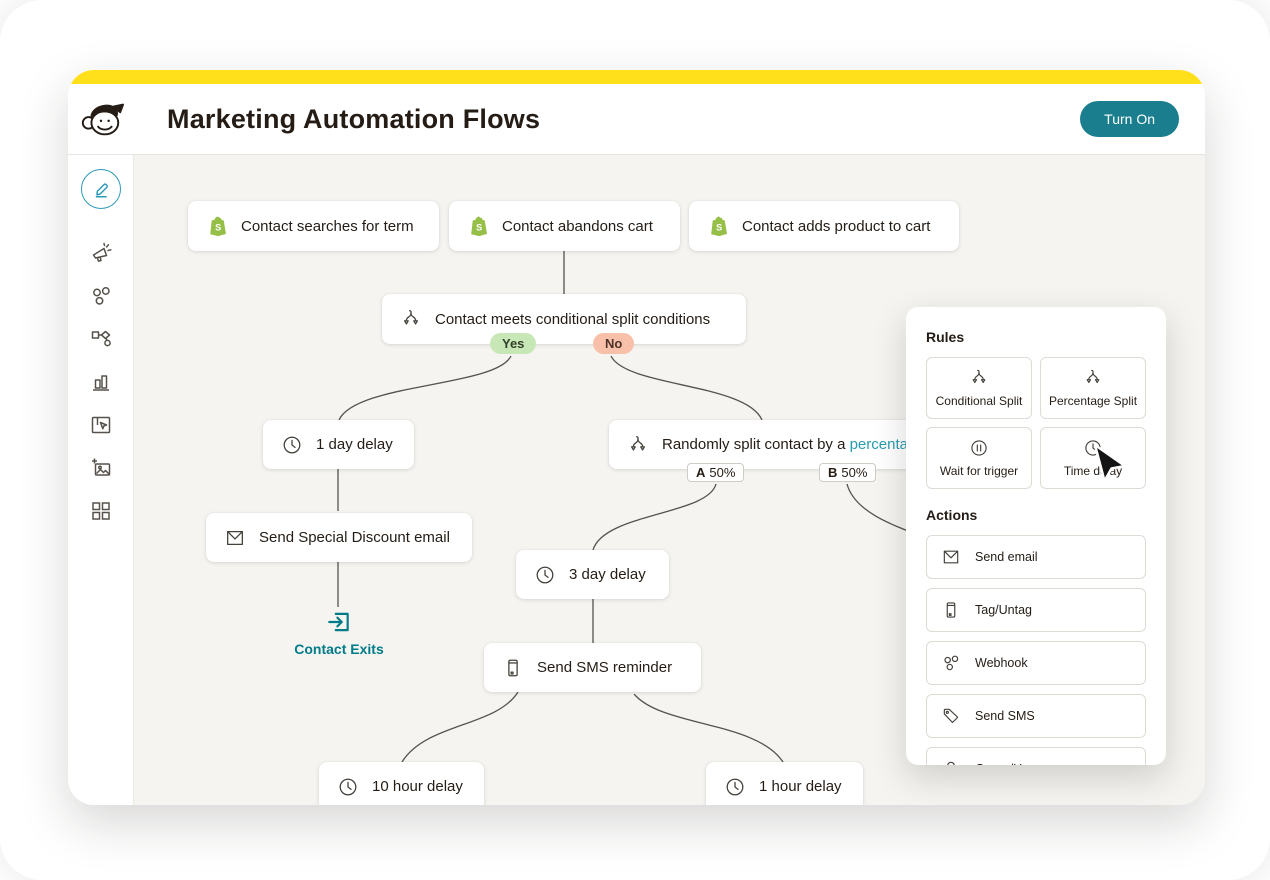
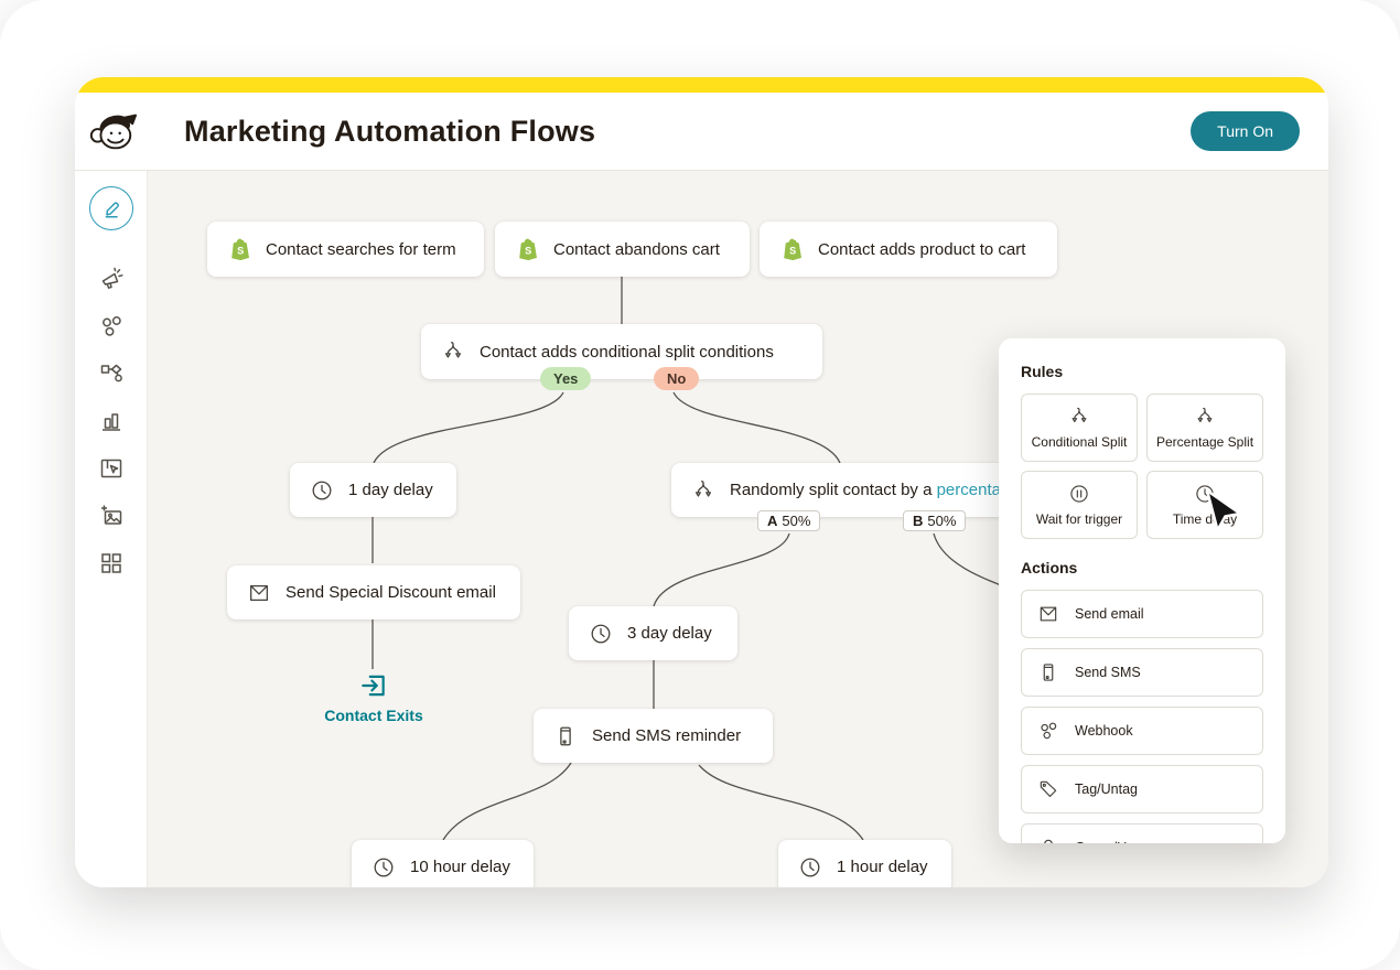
  Marketing Automation Flows
  Turn On
  S
  Contact searches for term
  S
  Contact abandons cart
  S
  Contact adds product to cart
- Contact meets conditional split conditions
+ Contact adds conditional split conditions
  Yes
  No
  1 day delay
  Randomly split contact by a percenta
  A 50%
  B 50%
  Send Special Discount email
  3 day delay
  Contact Exits
  Send SMS reminder
  10 hour delay
  1 hour delay
  Rules
  Conditional Split
  Percentage Split
  Wait for trigger
  Time day
  Actions
  Send email
- Tag/Untag
+ Send SMS
  Webhook
- Send SMS
+ Tag/Untag
